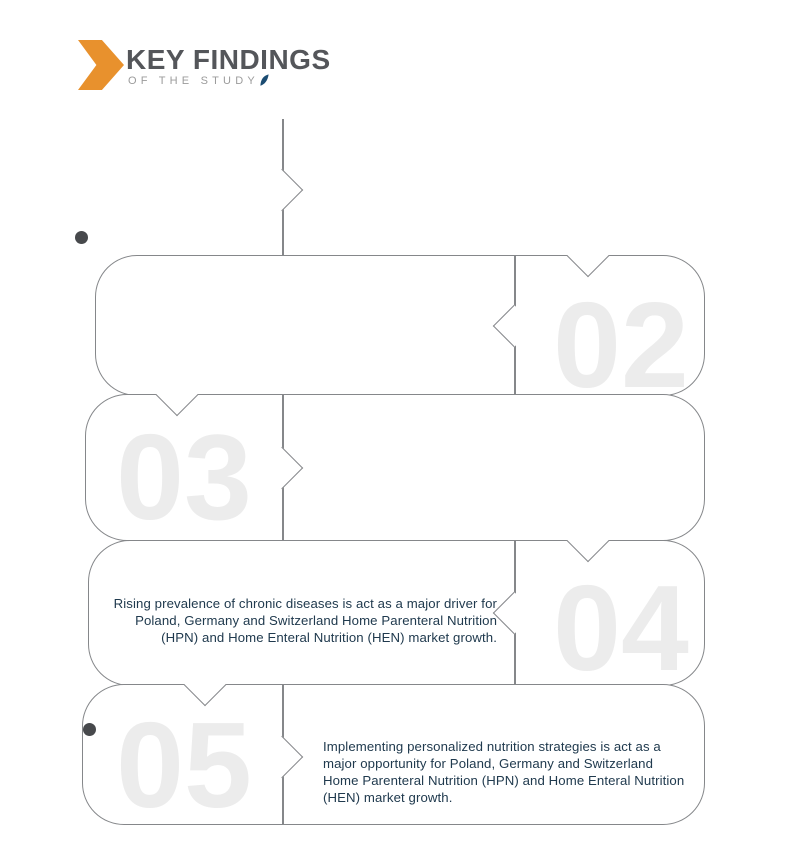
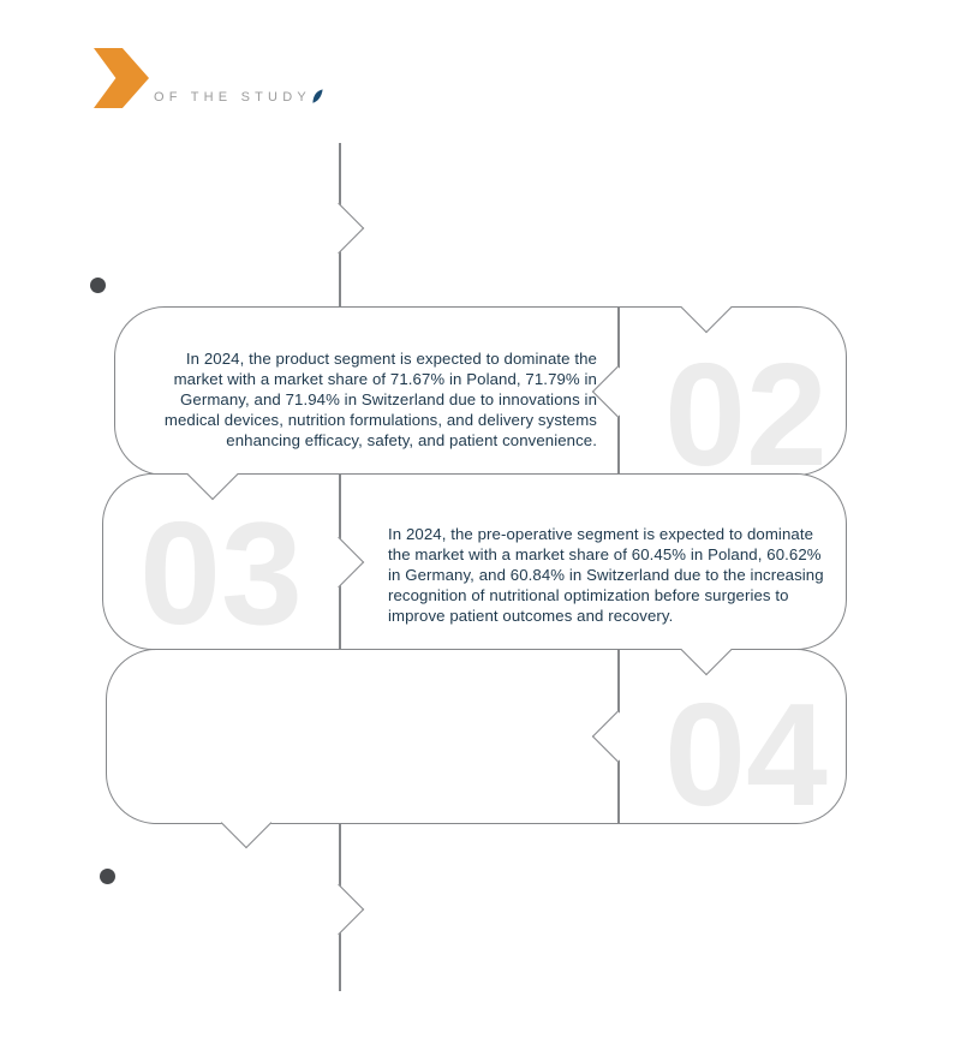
- KEY FINDINGS
  OF THE STUDY
  02
+ In 2024, the product segment is expected to dominate the market with a market share of 71.67% in Poland, 71.79% in Germany, and 71.94% in Switzerland due to innovations in medical devices, nutrition formulations, and delivery systems enhancing efficacy, safety, and patient convenience.
  03
+ In 2024, the pre-operative segment is expected to dominate the market with a market share of 60.45% in Poland, 60.62% in Germany, and 60.84% in Switzerland due to the increasing recognition of nutritional optimization before surgeries to improve patient outcomes and recovery.
  04
- Rising prevalence of chronic diseases is act as a major driver for Poland, Germany and Switzerland Home Parenteral Nutrition (HPN) and Home Enteral Nutrition (HEN) market growth.
- 05
- Implementing personalized nutrition strategies is act as a major opportunity for Poland, Germany and Switzerland Home Parenteral Nutrition (HPN) and Home Enteral Nutrition (HEN) market growth.
